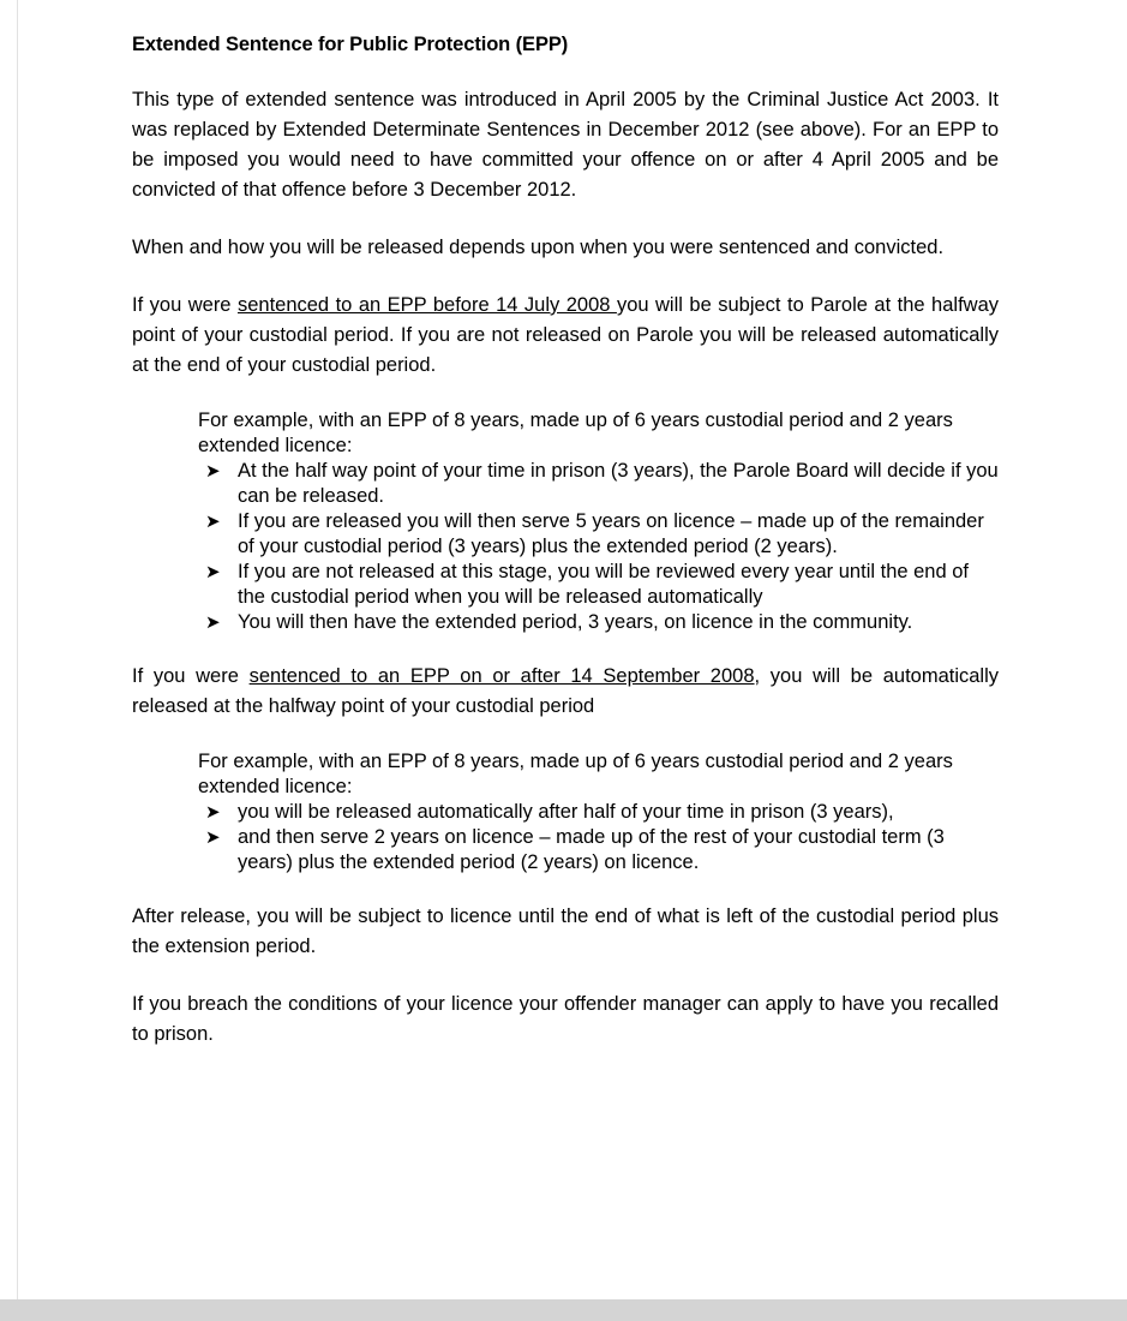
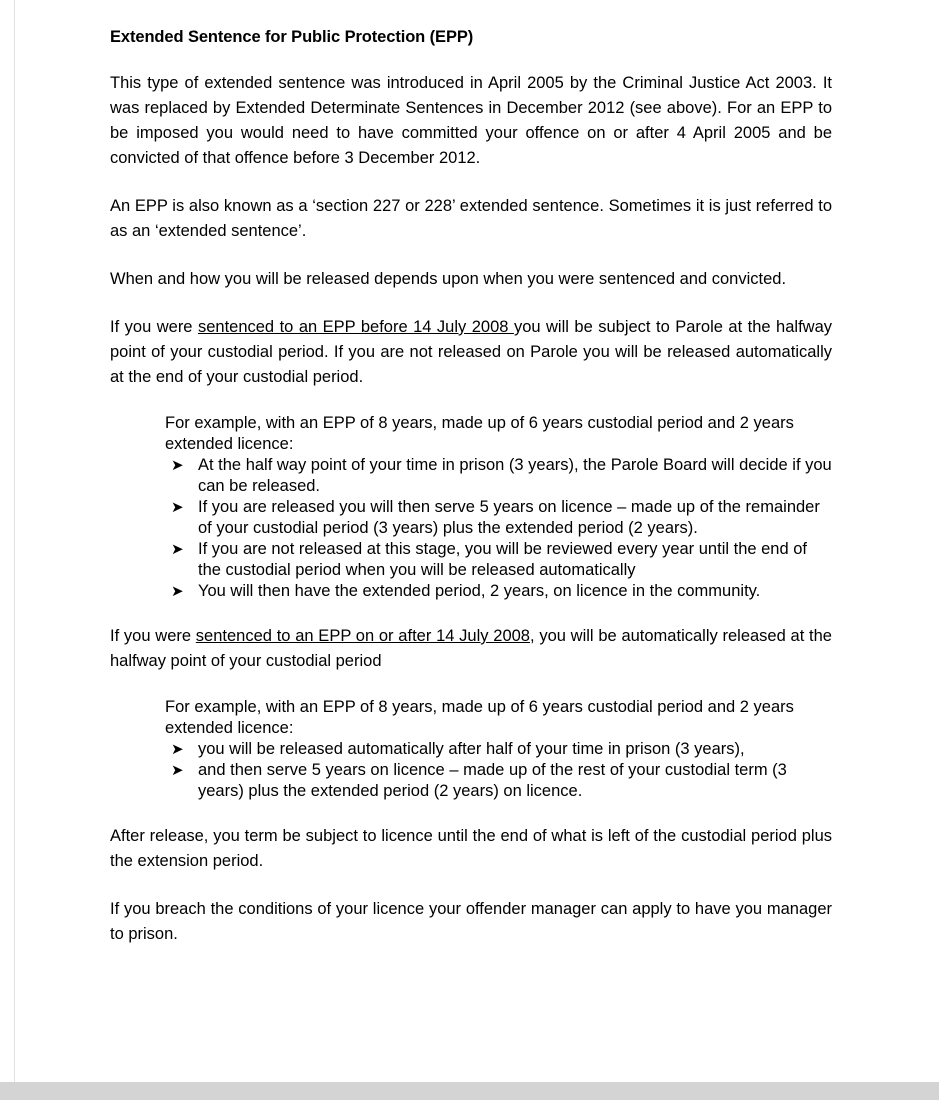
  Extended Sentence for Public Protection (EPP)
  This type of extended sentence was introduced in April 2005 by the Criminal Justice Act 2003. It was replaced by Extended Determinate Sentences in December 2012 (see above). For an EPP to be imposed you would need to have committed your offence on or after 4 April 2005 and be convicted of that offence before 3 December 2012.
+ An EPP is also known as a ‘section 227 or 228’ extended sentence. Sometimes it is just referred to as an ‘extended sentence’.
  When and how you will be released depends upon when you were sentenced and convicted.
  If you were sentenced to an EPP before 14 July 2008 you will be subject to Parole at the halfway point of your custodial period. If you are not released on Parole you will be released automatically at the end of your custodial period.
  For example, with an EPP of 8 years, made up of 6 years custodial period and 2 years extended licence:
  ➤
  At the half way point of your time in prison (3 years), the Parole Board will decide if you can be released.
  ➤
  If you are released you will then serve 5 years on licence – made up of the remainder of your custodial period (3 years) plus the extended period (2 years).
  ➤
  If you are not released at this stage, you will be reviewed every year until the end of the custodial period when you will be released automatically
  ➤
- You will then have the extended period, 3 years, on licence in the community.
+ You will then have the extended period, 2 years, on licence in the community.
- If you were sentenced to an EPP on or after 14 September 2008, you will be automatically released at the halfway point of your custodial period
+ If you were sentenced to an EPP on or after 14 July 2008, you will be automatically released at the halfway point of your custodial period
  For example, with an EPP of 8 years, made up of 6 years custodial period and 2 years extended licence:
  ➤
  you will be released automatically after half of your time in prison (3 years),
  ➤
- and then serve 2 years on licence – made up of the rest of your custodial term (3 years) plus the extended period (2 years) on licence.
+ and then serve 5 years on licence – made up of the rest of your custodial term (3 years) plus the extended period (2 years) on licence.
- After release, you will be subject to licence until the end of what is left of the custodial period plus the extension period.
+ After release, you term be subject to licence until the end of what is left of the custodial period plus the extension period.
- If you breach the conditions of your licence your offender manager can apply to have you recalled to prison.
+ If you breach the conditions of your licence your offender manager can apply to have you manager to prison.
